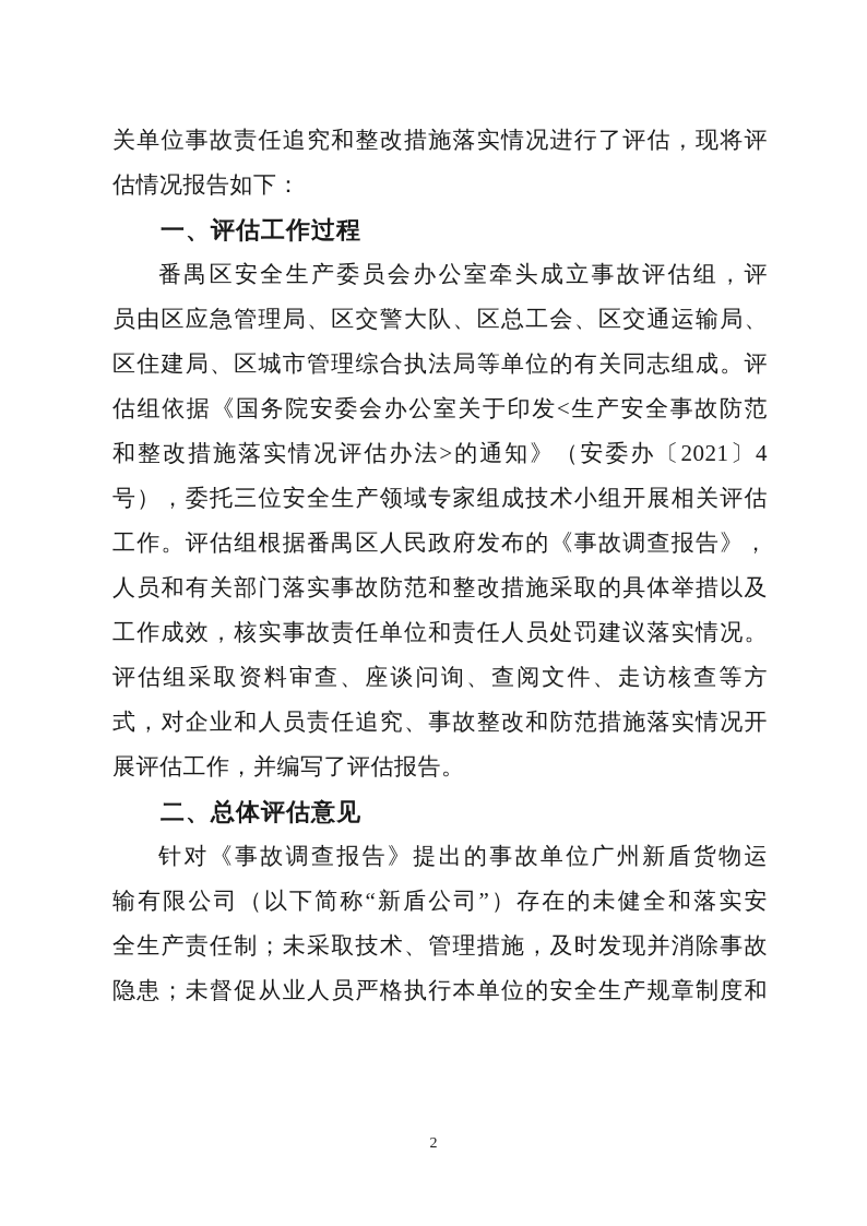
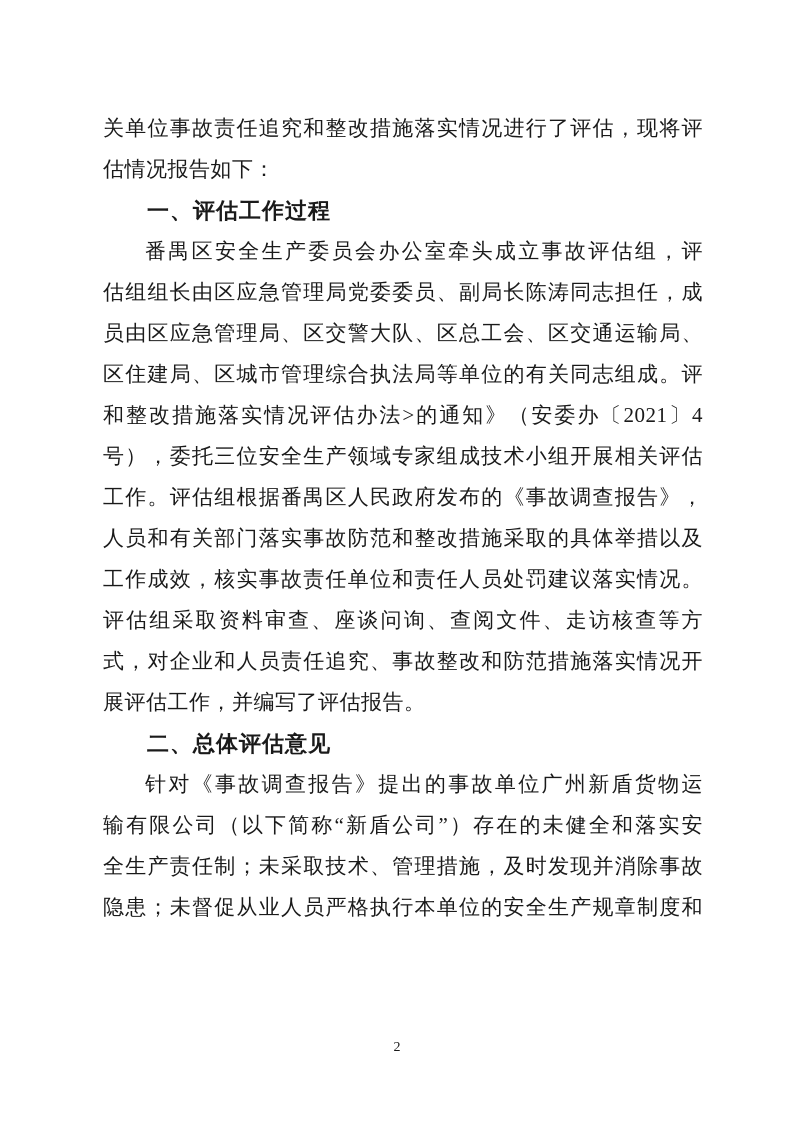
  关单位事故责任追究和整改措施落实情况进行了评估，现将评
  估情况报告如下：
  一、评估工作过程
  番禺区安全生产委员会办公室牵头成立事故评估组，评
+ 估组组长由区应急管理局党委委员、副局长陈涛同志担任，成
  员由区应急管理局、区交警大队、区总工会、区交通运输局、
  区住建局、区城市管理综合执法局等单位的有关同志组成。评
- 估组依据《国务院安委会办公室关于印发<生产安全事故防范
  和整改措施落实情况评估办法>的通知》（安委办〔2021〕4
  号），委托三位安全生产领域专家组成技术小组开展相关评估
  工作。评估组根据番禺区人民政府发布的《事故调查报告》，
  人员和有关部门落实事故防范和整改措施采取的具体举措以及
  工作成效，核实事故责任单位和责任人员处罚建议落实情况。
  评估组采取资料审查、座谈问询、查阅文件、走访核查等方
  式，对企业和人员责任追究、事故整改和防范措施落实情况开
  展评估工作，并编写了评估报告。
  二、总体评估意见
  针对《事故调查报告》提出的事故单位广州新盾货物运
  输有限公司（以下简称“新盾公司”）存在的未健全和落实安
  全生产责任制；未采取技术、管理措施，及时发现并消除事故
  隐患；未督促从业人员严格执行本单位的安全生产规章制度和
  2
